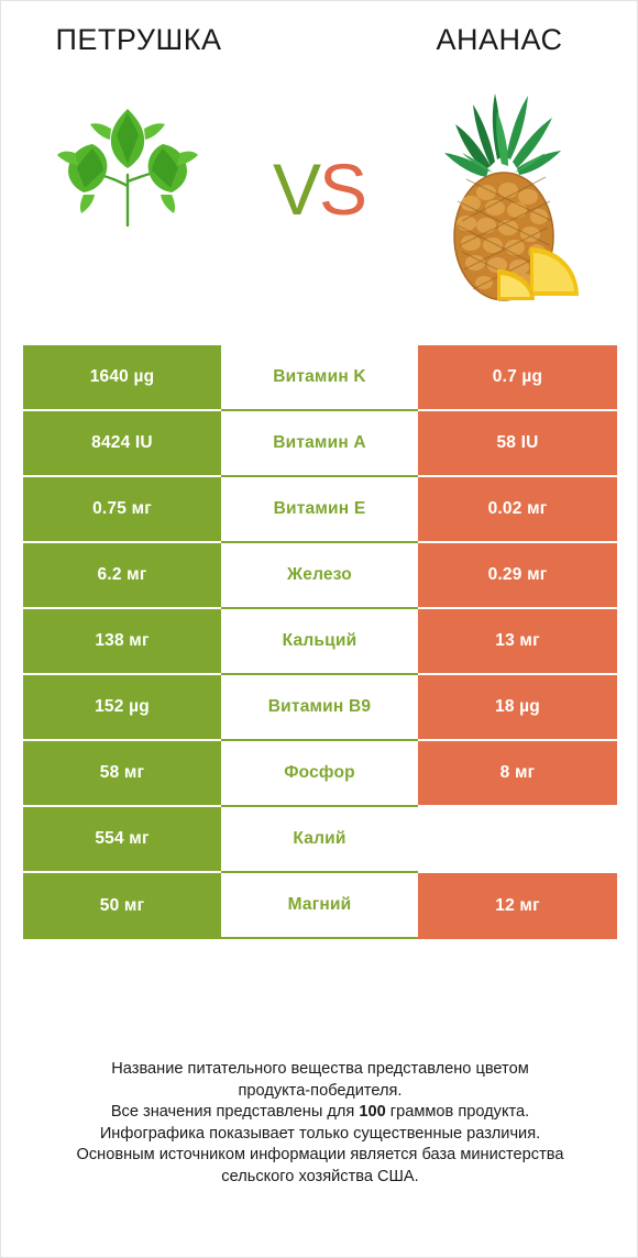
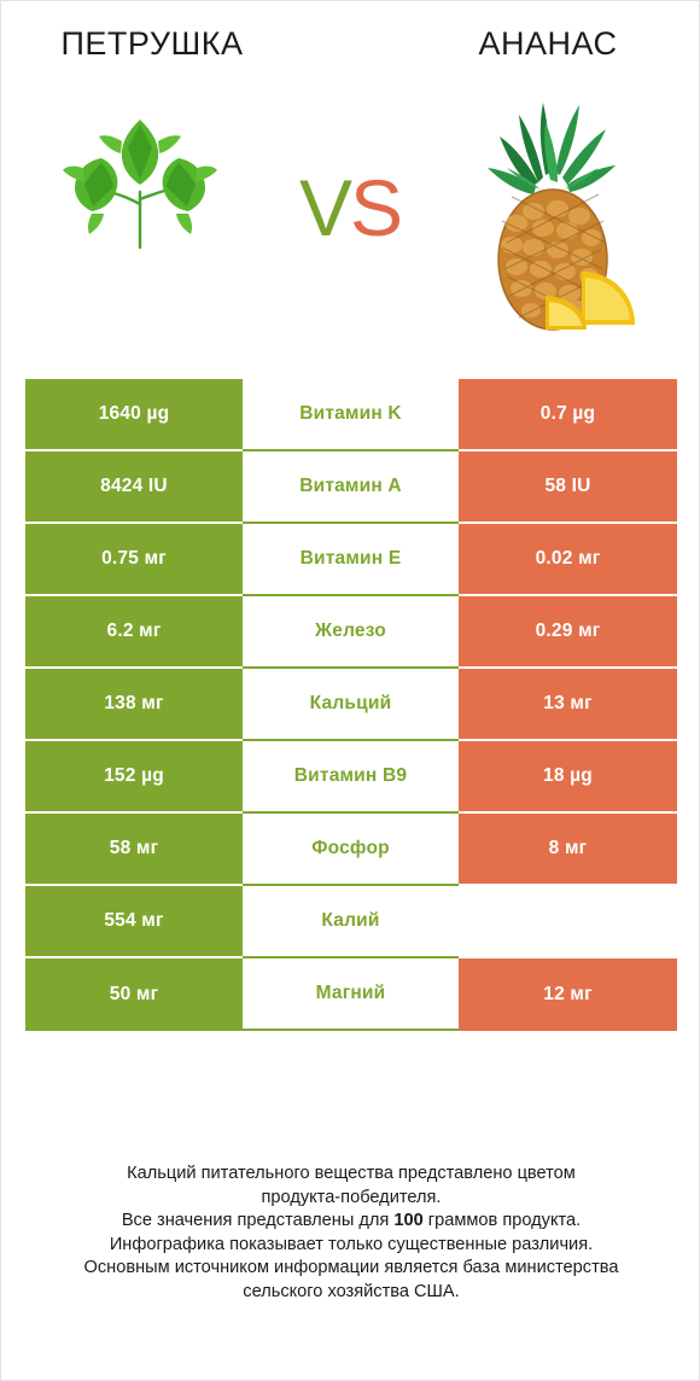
  ПЕТРУШКА
  АНАНАС
  VS
  1640 µg
  Витамин K
  0.7 µg
  8424 IU
  Витамин A
  58 IU
  0.75 мг
  Витамин E
  0.02 мг
  6.2 мг
  Железо
  0.29 мг
  138 мг
  Кальций
  13 мг
  152 µg
  Витамин B9
  18 µg
  58 мг
  Фосфор
  8 мг
  554 мг
  Калий
  50 мг
  Магний
  12 мг
- Название питательного вещества представлено цветом
+ Кальций питательного вещества представлено цветом
  продукта-победителя.
  Все значения представлены для 100 граммов продукта.
  Инфографика показывает только существенные различия.
  Основным источником информации является база министерства
  сельского хозяйства США.
